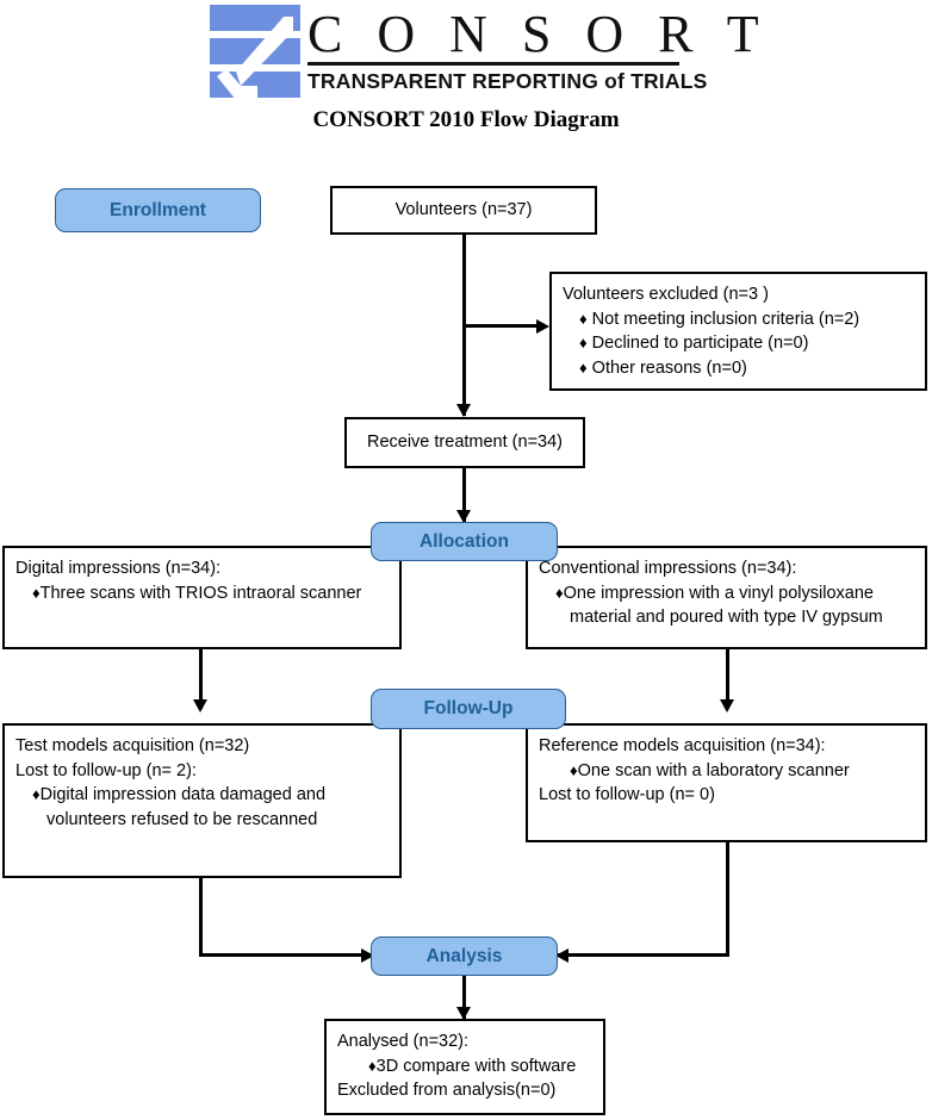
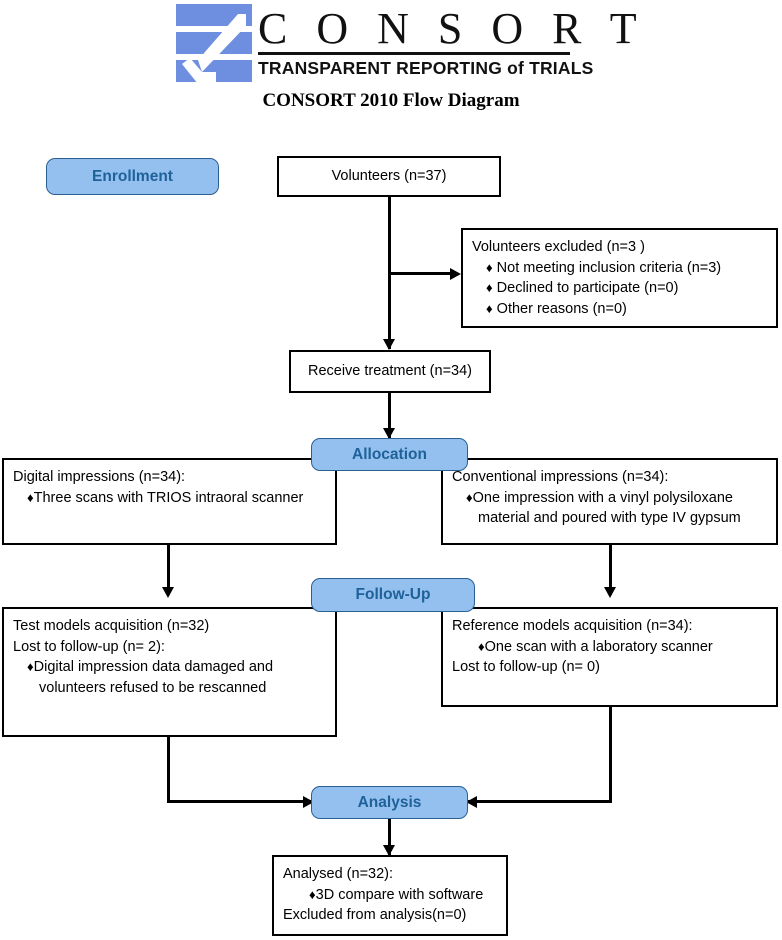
  C O N S O R T
  TRANSPARENT REPORTING of TRIALS
  CONSORT 2010 Flow Diagram
  Enrollment
  Volunteers (n=37)
  Volunteers excluded (n=3 )
- ♦ Not meeting inclusion criteria (n=2)
+ ♦ Not meeting inclusion criteria (n=3)
  ♦ Declined to participate (n=0)
  ♦ Other reasons (n=0)
  Receive treatment (n=34)
  Allocation
  Digital impressions (n=34):
  ♦Three scans with TRIOS intraoral scanner
  Conventional impressions (n=34):
  ♦One impression with a vinyl polysiloxane
  material and poured with type IV gypsum
  Follow-Up
  Test models acquisition (n=32)
  Lost to follow-up (n= 2):
  ♦Digital impression data damaged and
  volunteers refused to be rescanned
  Reference models acquisition (n=34):
  ♦One scan with a laboratory scanner
  Lost to follow-up (n= 0)
  Analysis
  Analysed (n=32):
  ♦3D compare with software
  Excluded from analysis(n=0)
